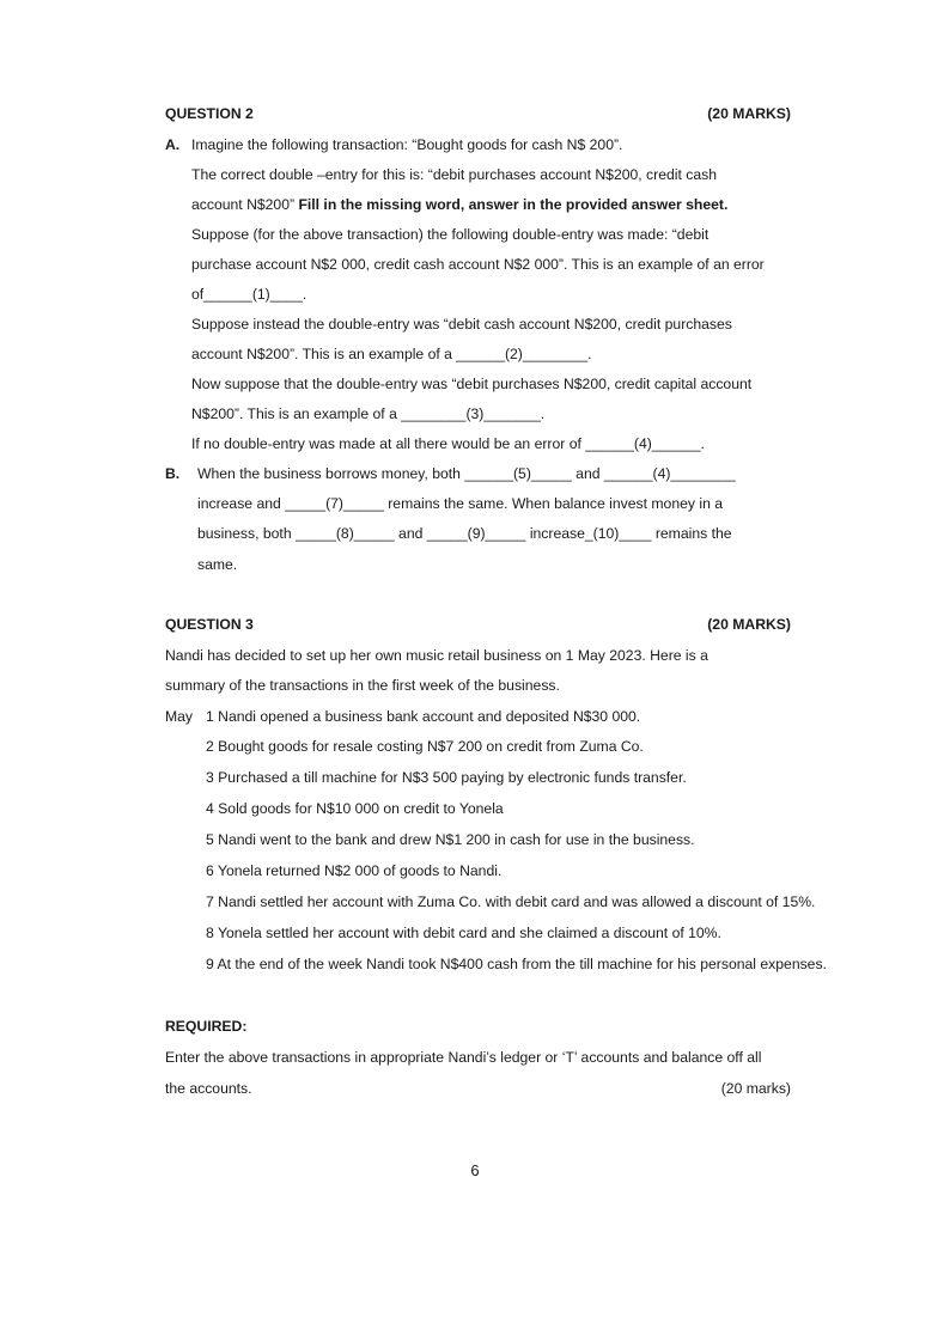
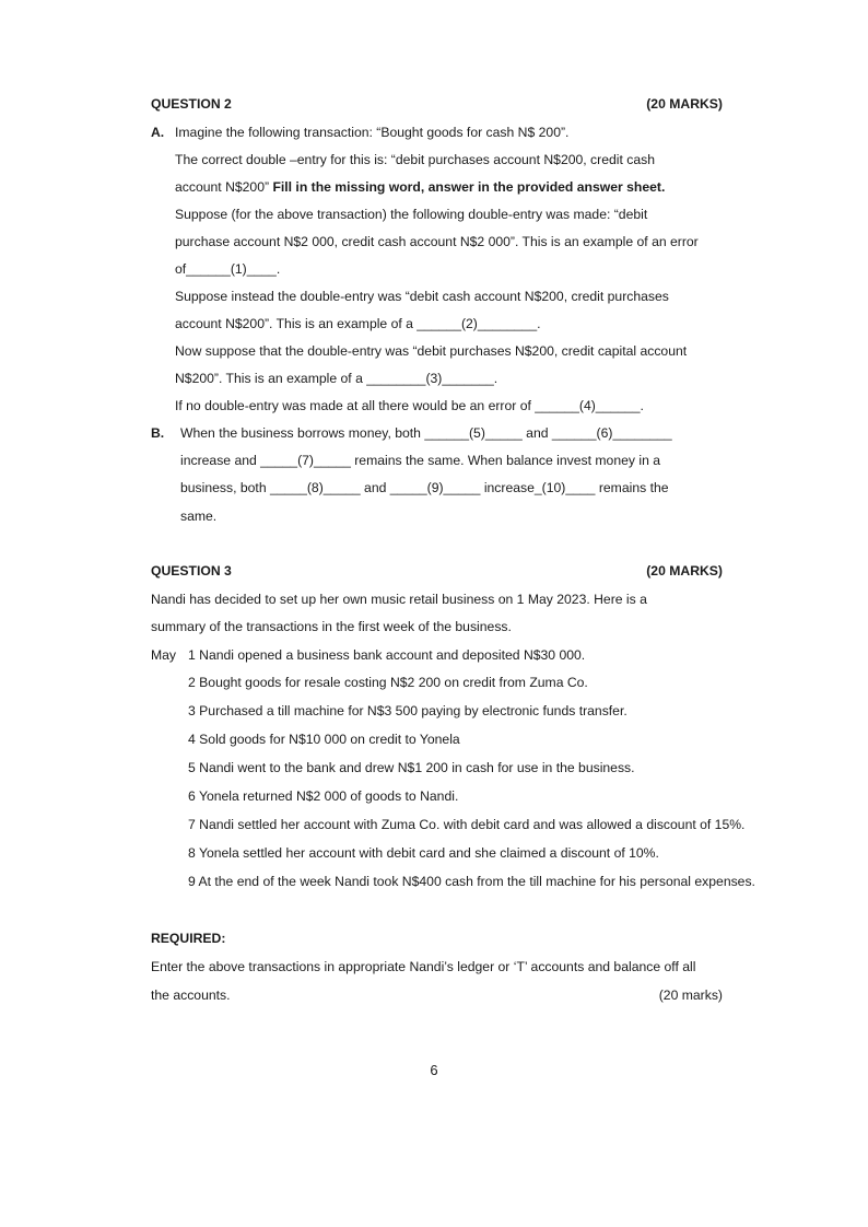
  QUESTION 2
  (20 MARKS)
  A.
  Imagine the following transaction: “Bought goods for cash N$ 200”.
  The correct double –entry for this is: “debit purchases account N$200, credit cash
  account N$200” Fill in the missing word, answer in the provided answer sheet.
  Suppose (for the above transaction) the following double-entry was made: “debit
  purchase account N$2 000, credit cash account N$2 000”. This is an example of an error
  of______(1)____.
  Suppose instead the double-entry was “debit cash account N$200, credit purchases
  account N$200”. This is an example of a ______(2)________.
  Now suppose that the double-entry was “debit purchases N$200, credit capital account
  N$200”. This is an example of a ________(3)_______.
  If no double-entry was made at all there would be an error of ______(4)______.
  B.
- When the business borrows money, both ______(5)_____ and ______(4)________
+ When the business borrows money, both ______(5)_____ and ______(6)________
  increase and _____(7)_____ remains the same. When balance invest money in a
  business, both _____(8)_____ and _____(9)_____ increase_(10)____ remains the
  same.
  QUESTION 3
  (20 MARKS)
  Nandi has decided to set up her own music retail business on 1 May 2023. Here is a
  summary of the transactions in the first week of the business.
  May
  1 Nandi opened a business bank account and deposited N$30 000.
- 2 Bought goods for resale costing N$7 200 on credit from Zuma Co.
+ 2 Bought goods for resale costing N$2 200 on credit from Zuma Co.
  3 Purchased a till machine for N$3 500 paying by electronic funds transfer.
  4 Sold goods for N$10 000 on credit to Yonela
  5 Nandi went to the bank and drew N$1 200 in cash for use in the business.
  6 Yonela returned N$2 000 of goods to Nandi.
  7 Nandi settled her account with Zuma Co. with debit card and was allowed a discount of 15%.
  8 Yonela settled her account with debit card and she claimed a discount of 10%.
  9 At the end of the week Nandi took N$400 cash from the till machine for his personal expenses.
  REQUIRED:
  Enter the above transactions in appropriate Nandi’s ledger or ‘T’ accounts and balance off all
  the accounts.
  (20 marks)
  6
